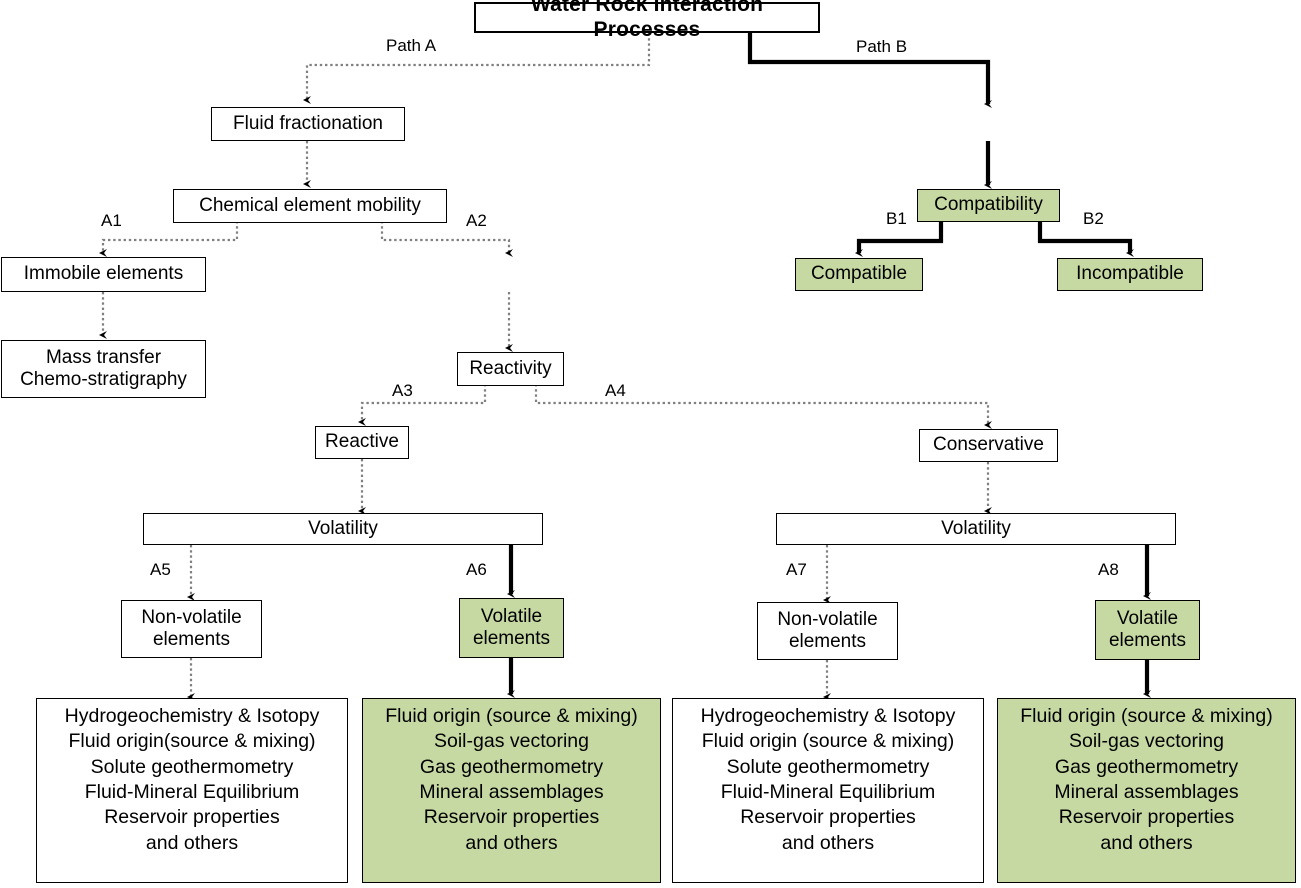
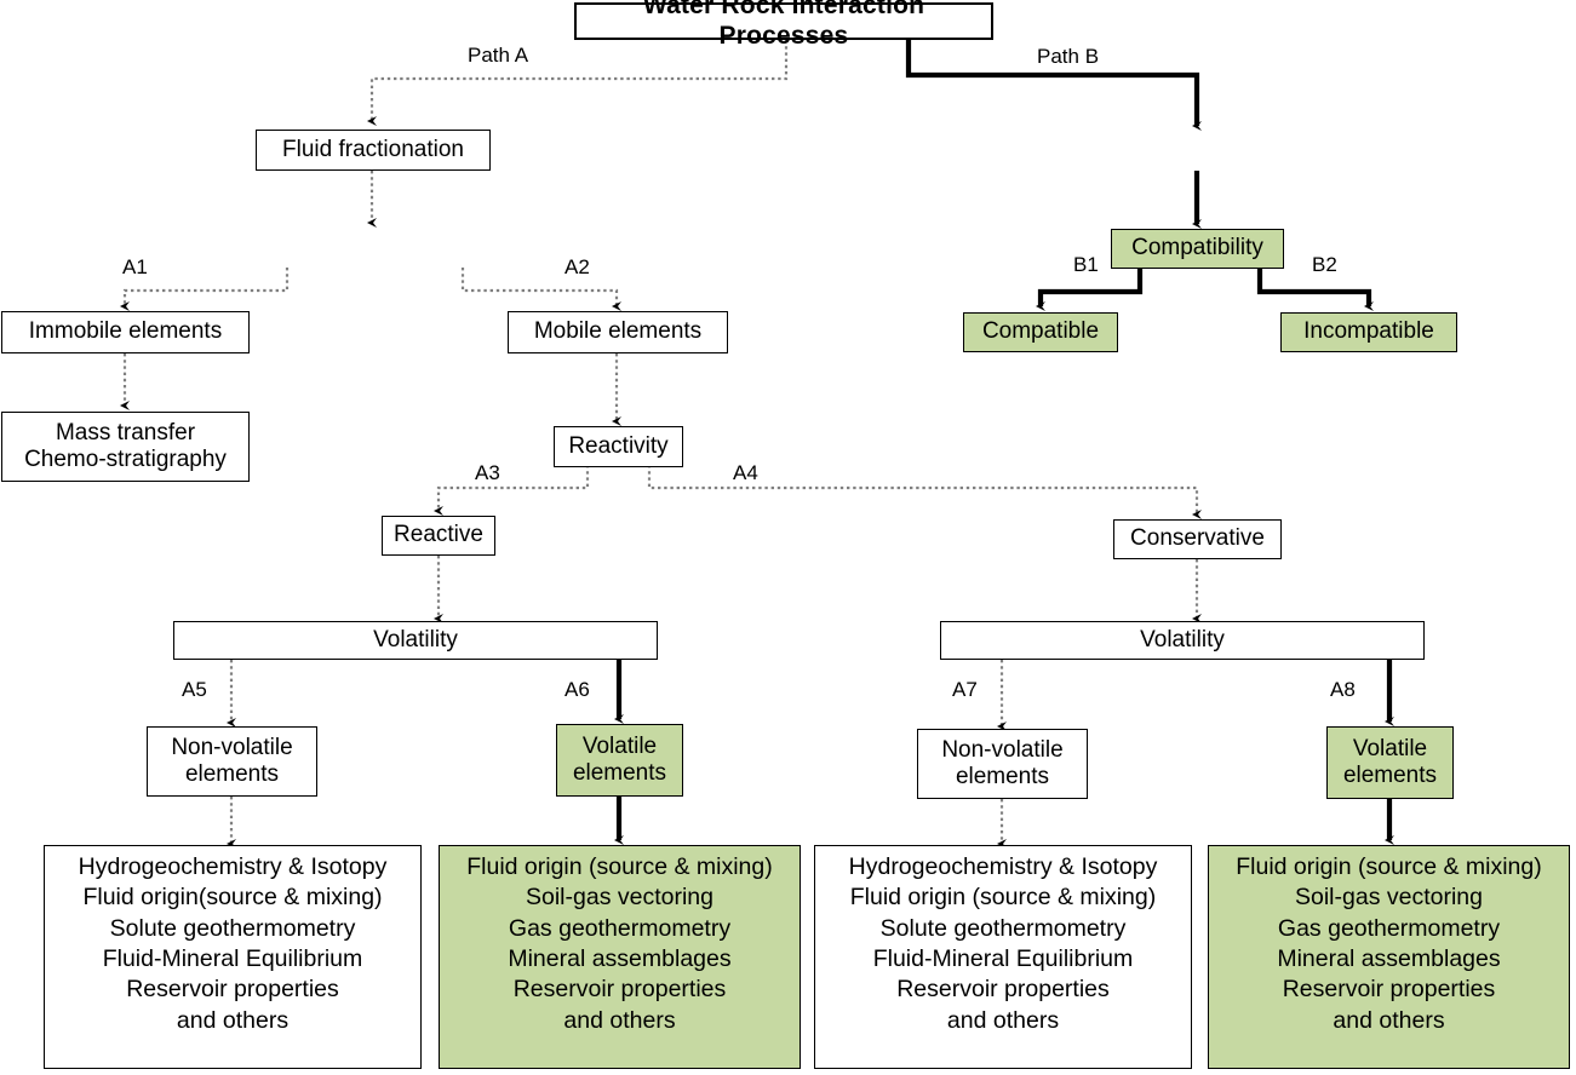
  Water Rock Interaction Processes
  Fluid fractionation
- Chemical element mobility
  Immobile elements
+ Mobile elements
  Mass transfer
  Chemo-stratigraphy
  Reactivity
  Reactive
  Conservative
  Volatility
  Volatility
  Non-volatile
  elements
  Volatile
  elements
  Non-volatile
  elements
  Volatile
  elements
  Compatibility
  Compatible
  Incompatible
  Hydrogeochemistry & Isotopy
  Fluid origin(source & mixing)
  Solute geothermometry
  Fluid-Mineral Equilibrium
  Reservoir properties
  and others
  Fluid origin (source & mixing)
  Soil-gas vectoring
  Gas geothermometry
  Mineral assemblages
  Reservoir properties
  and others
  Hydrogeochemistry & Isotopy
  Fluid origin (source & mixing)
  Solute geothermometry
  Fluid-Mineral Equilibrium
  Reservoir properties
  and others
  Fluid origin (source & mixing)
  Soil-gas vectoring
  Gas geothermometry
  Mineral assemblages
  Reservoir properties
  and others
  Path A
  Path B
  A1
  A2
  A3
  A4
  A5
  A6
  A7
  A8
  B1
  B2
